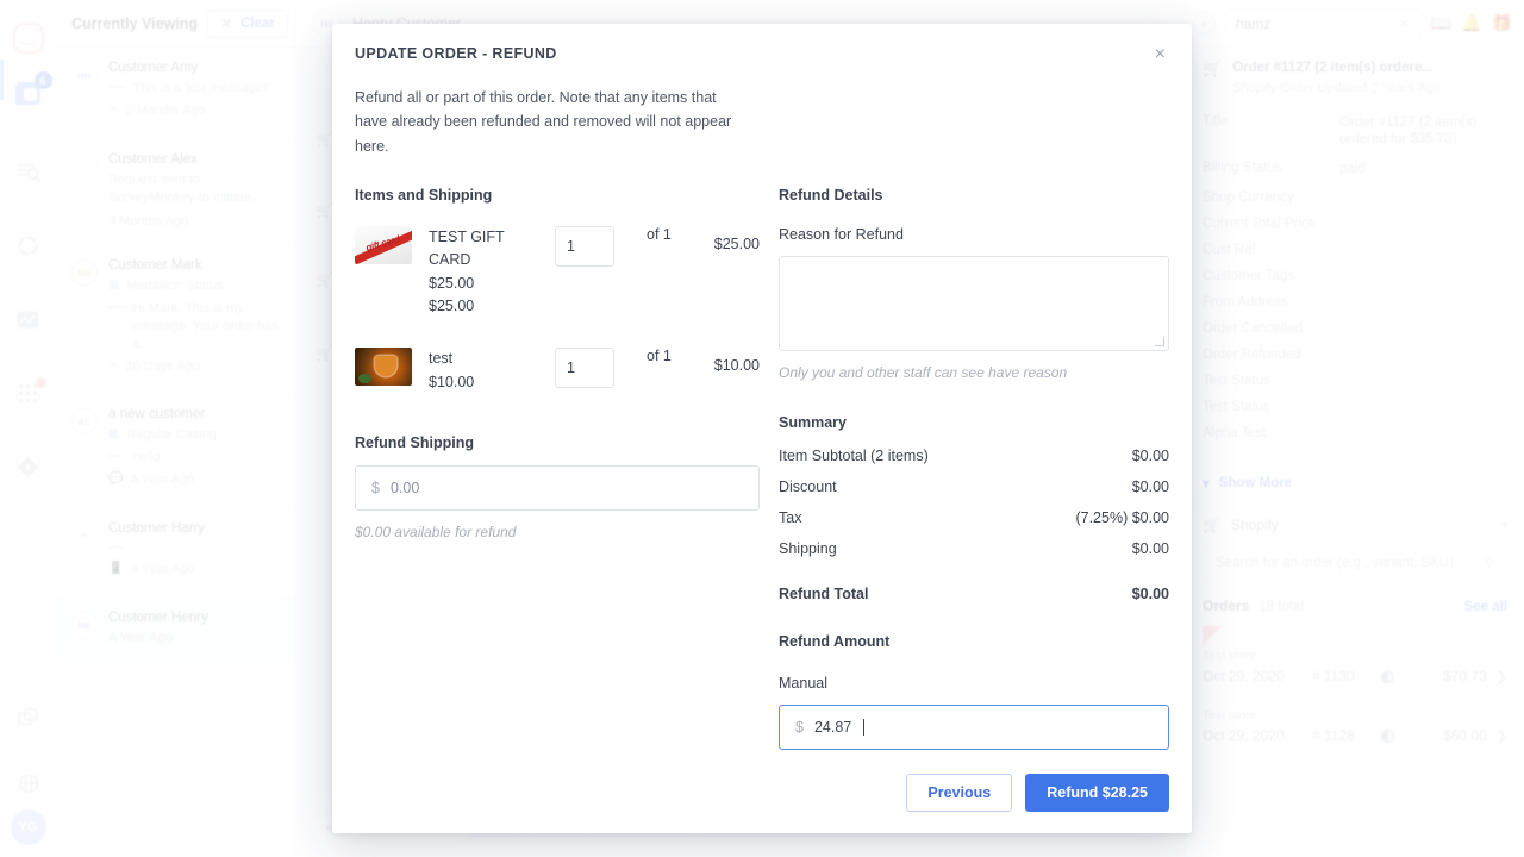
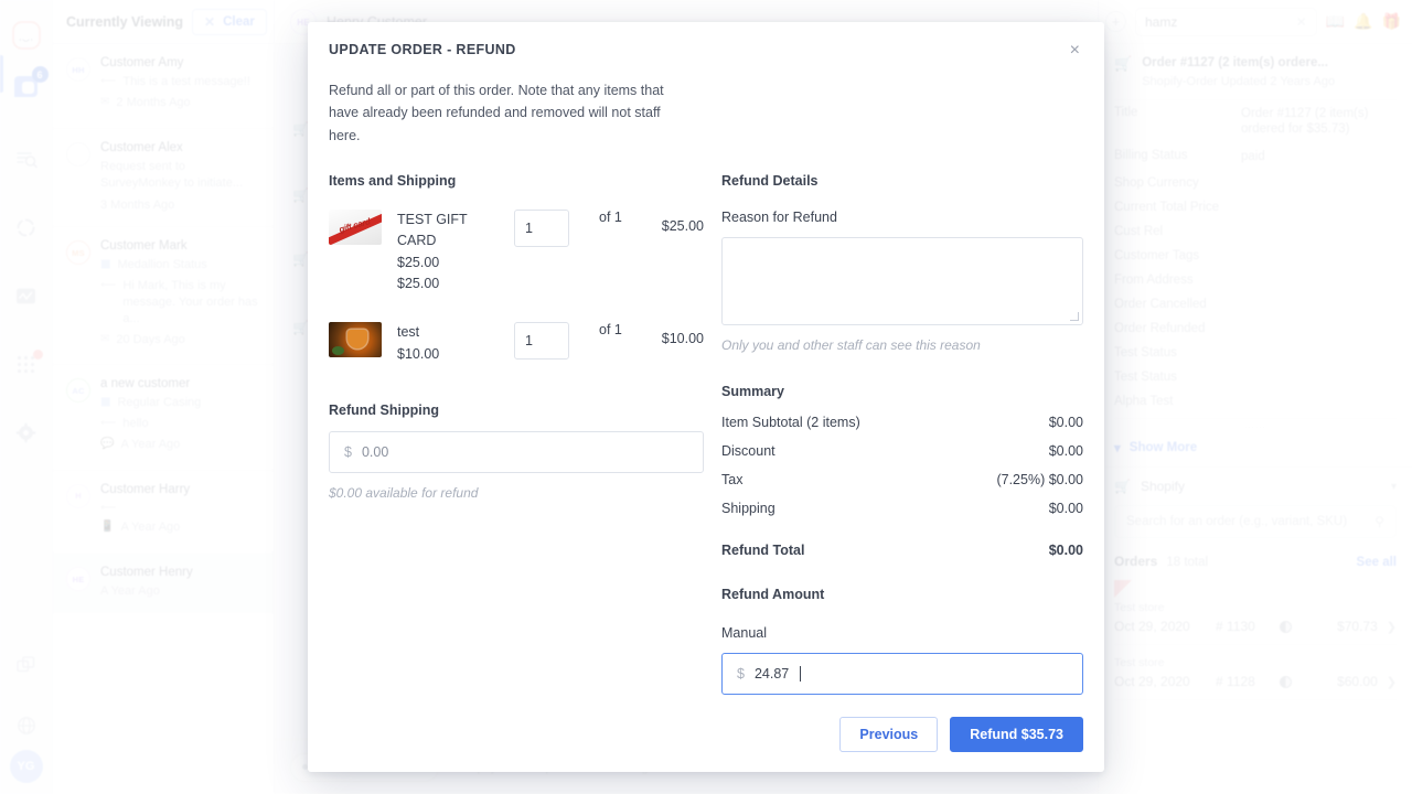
  Currently Viewing
  Clear
  📱
  🛒
  🛒
  🛒
  🛒
  🔔
  🎁
  🛒
  ▾
  Show More
  Orders
  See all
  UPDATE ORDER - REFUND
  ×
- Refund all or part of this order. Note that any items that have already been refunded and removed will not appear here.
+ Refund all or part of this order. Note that any items that have already been refunded and removed will not staff here.
  Items and Shipping
  TEST GIFT CARD
  $25.00
  $25.00
  1
  of 1
  $25.00
  test
  $10.00
  1
  of 1
  $10.00
  Refund Shipping
  $
  0.00
  $0.00 available for refund
  Refund Details
  Reason for Refund
- Only you and other staff can see have reason
+ Only you and other staff can see this reason
  Summary
  Item Subtotal (2 items)
  $0.00
  Discount
  $0.00
  Tax
  (7.25%) $0.00
  Shipping
  $0.00
  Refund Total
  $0.00
  Refund Amount
  Manual
  $
  24.87
  Previous
- Refund $28.25
+ Refund $35.73
